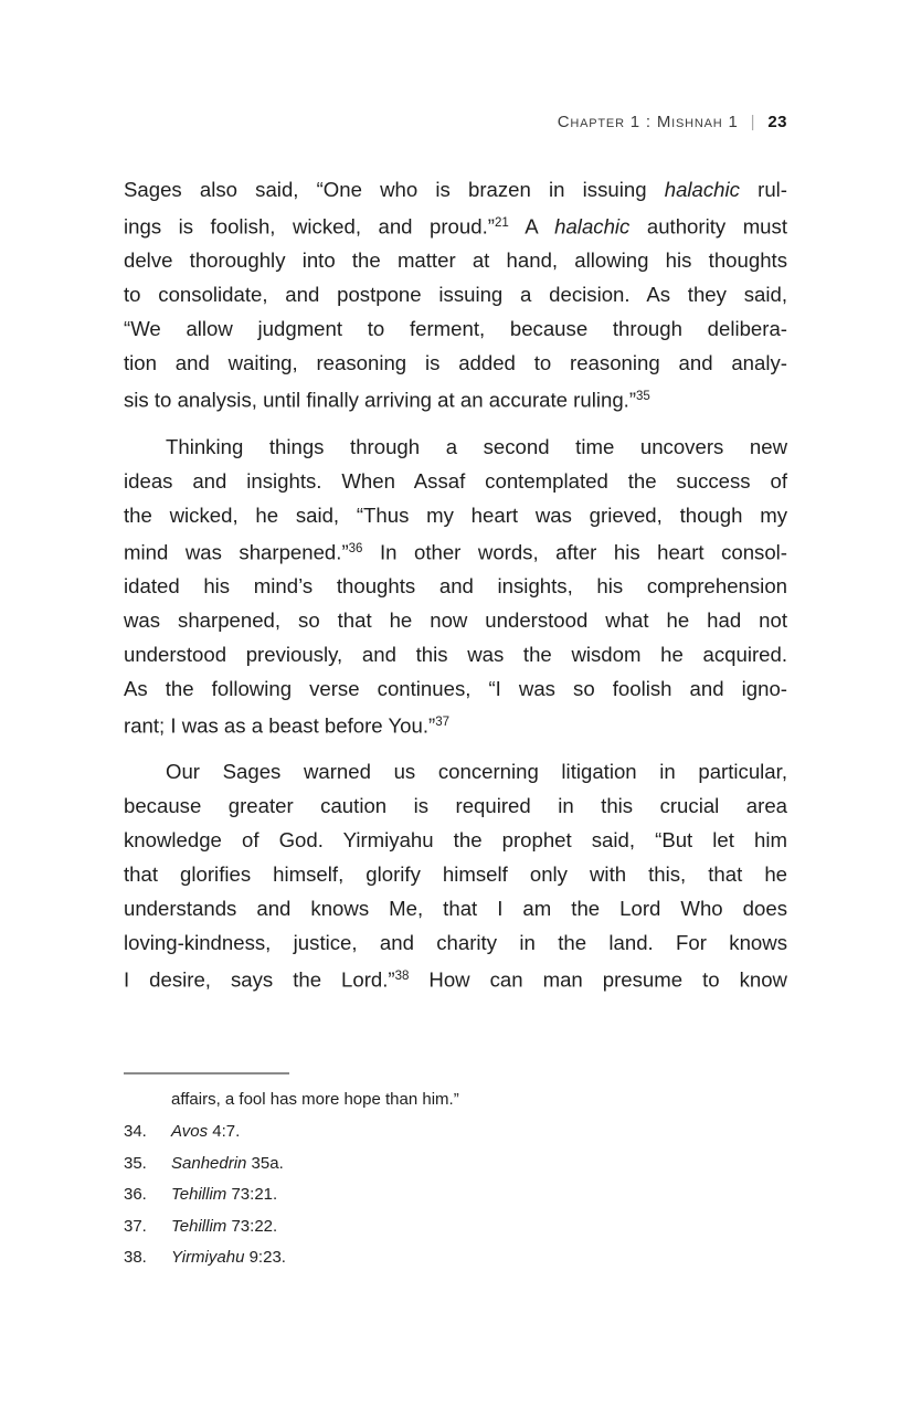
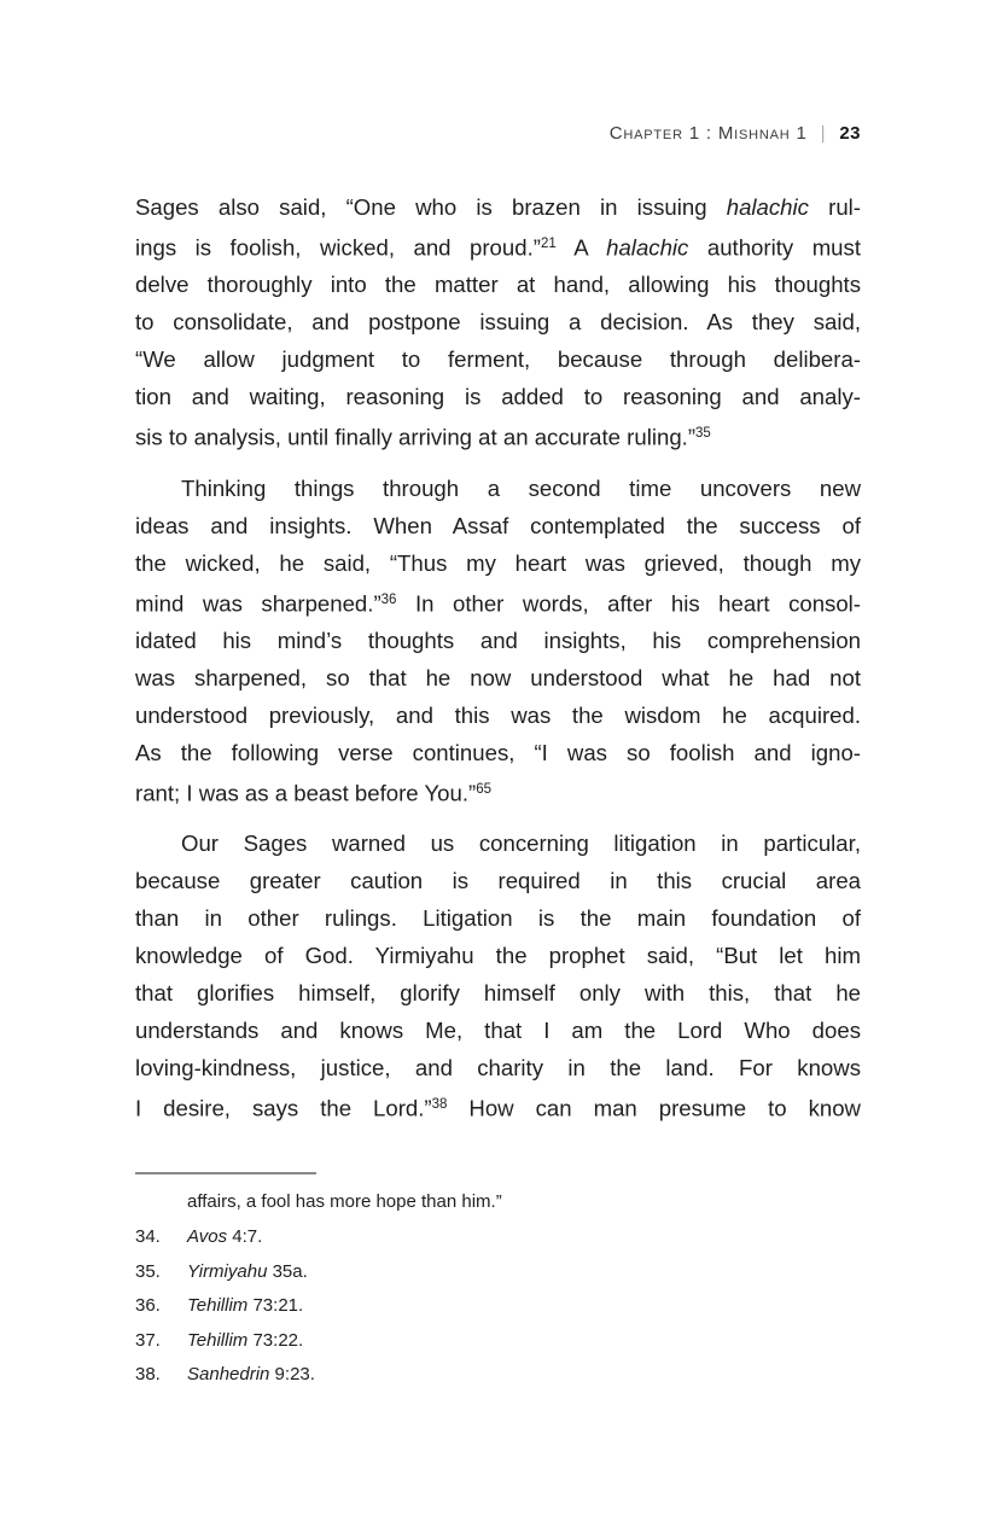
  Chapter 1 : Mishnah 1 | 23
  Sages also said, “One who is brazen in issuing halachic rul-
  ings is foolish, wicked, and proud.”21 A halachic authority must
  delve thoroughly into the matter at hand, allowing his thoughts
  to consolidate, and postpone issuing a decision. As they said,
  “We allow judgment to ferment, because through delibera-
  tion and waiting, reasoning is added to reasoning and analy-
  sis to analysis, until finally arriving at an accurate ruling.”35
  Thinking things through a second time uncovers new
  ideas and insights. When Assaf contemplated the success of
  the wicked, he said, “Thus my heart was grieved, though my
  mind was sharpened.”36 In other words, after his heart consol-
  idated his mind’s thoughts and insights, his comprehension
  was sharpened, so that he now understood what he had not
  understood previously, and this was the wisdom he acquired.
  As the following verse continues, “I was so foolish and igno-
- rant; I was as a beast before You.”37
+ rant; I was as a beast before You.”65
  Our Sages warned us concerning litigation in particular,
  because greater caution is required in this crucial area
+ than in other rulings. Litigation is the main foundation of
  knowledge of God. Yirmiyahu the prophet said, “But let him
  that glorifies himself, glorify himself only with this, that he
  understands and knows Me, that I am the Lord Who does
  loving-kindness, justice, and charity in the land. For knows
  I desire, says the Lord.”38 How can man presume to know
  affairs, a fool has more hope than him.”
  34.
  Avos 4:7.
  35.
- Sanhedrin 35a.
+ Yirmiyahu 35a.
  36.
  Tehillim 73:21.
  37.
  Tehillim 73:22.
  38.
- Yirmiyahu 9:23.
+ Sanhedrin 9:23.
